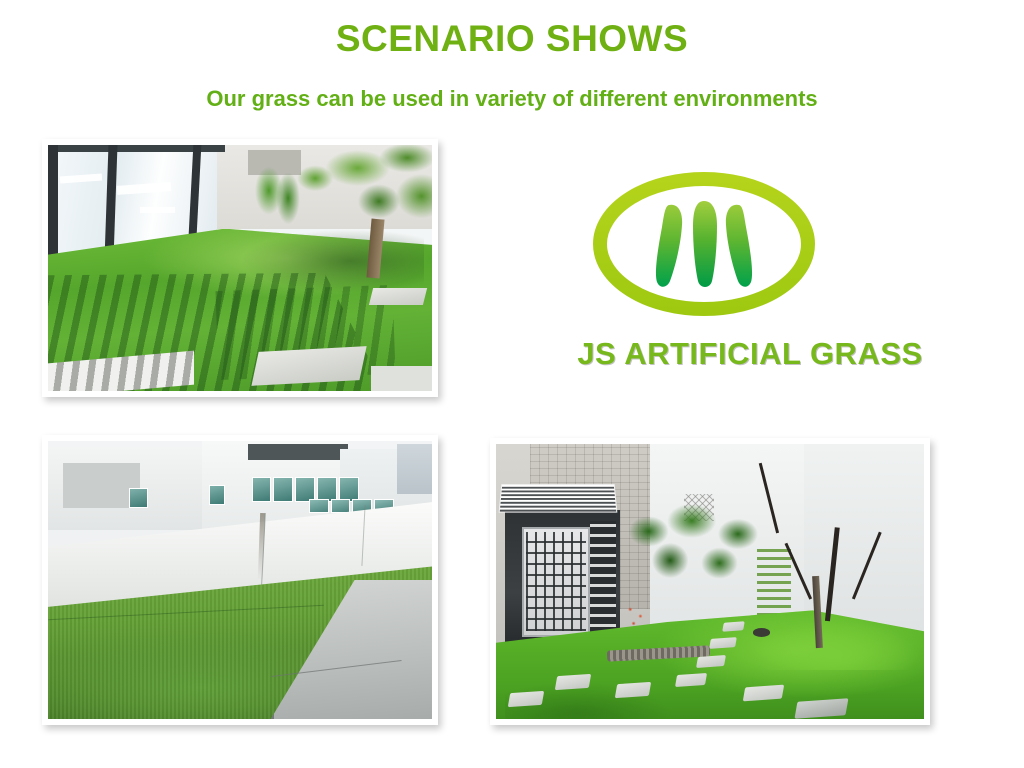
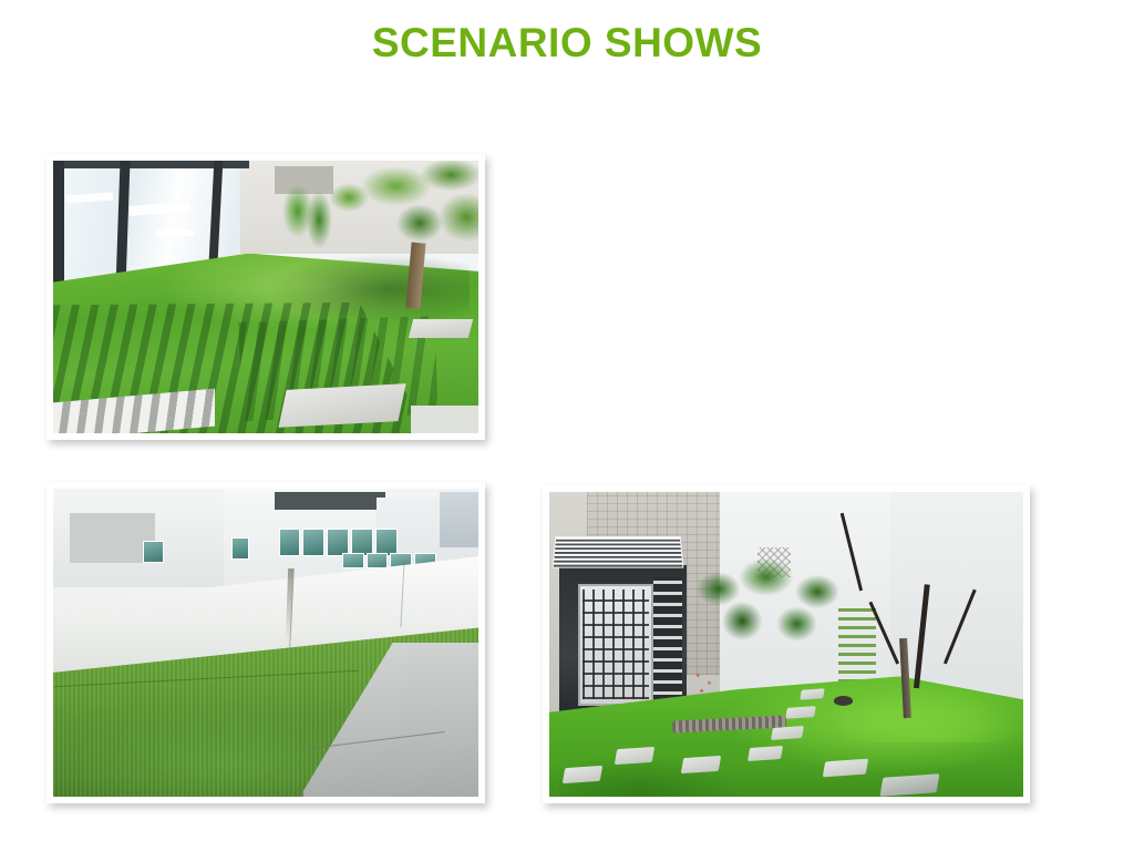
  SCENARIO SHOWS
- Our grass can be used in variety of different environments
- JS ARTIFICIAL GRASS
